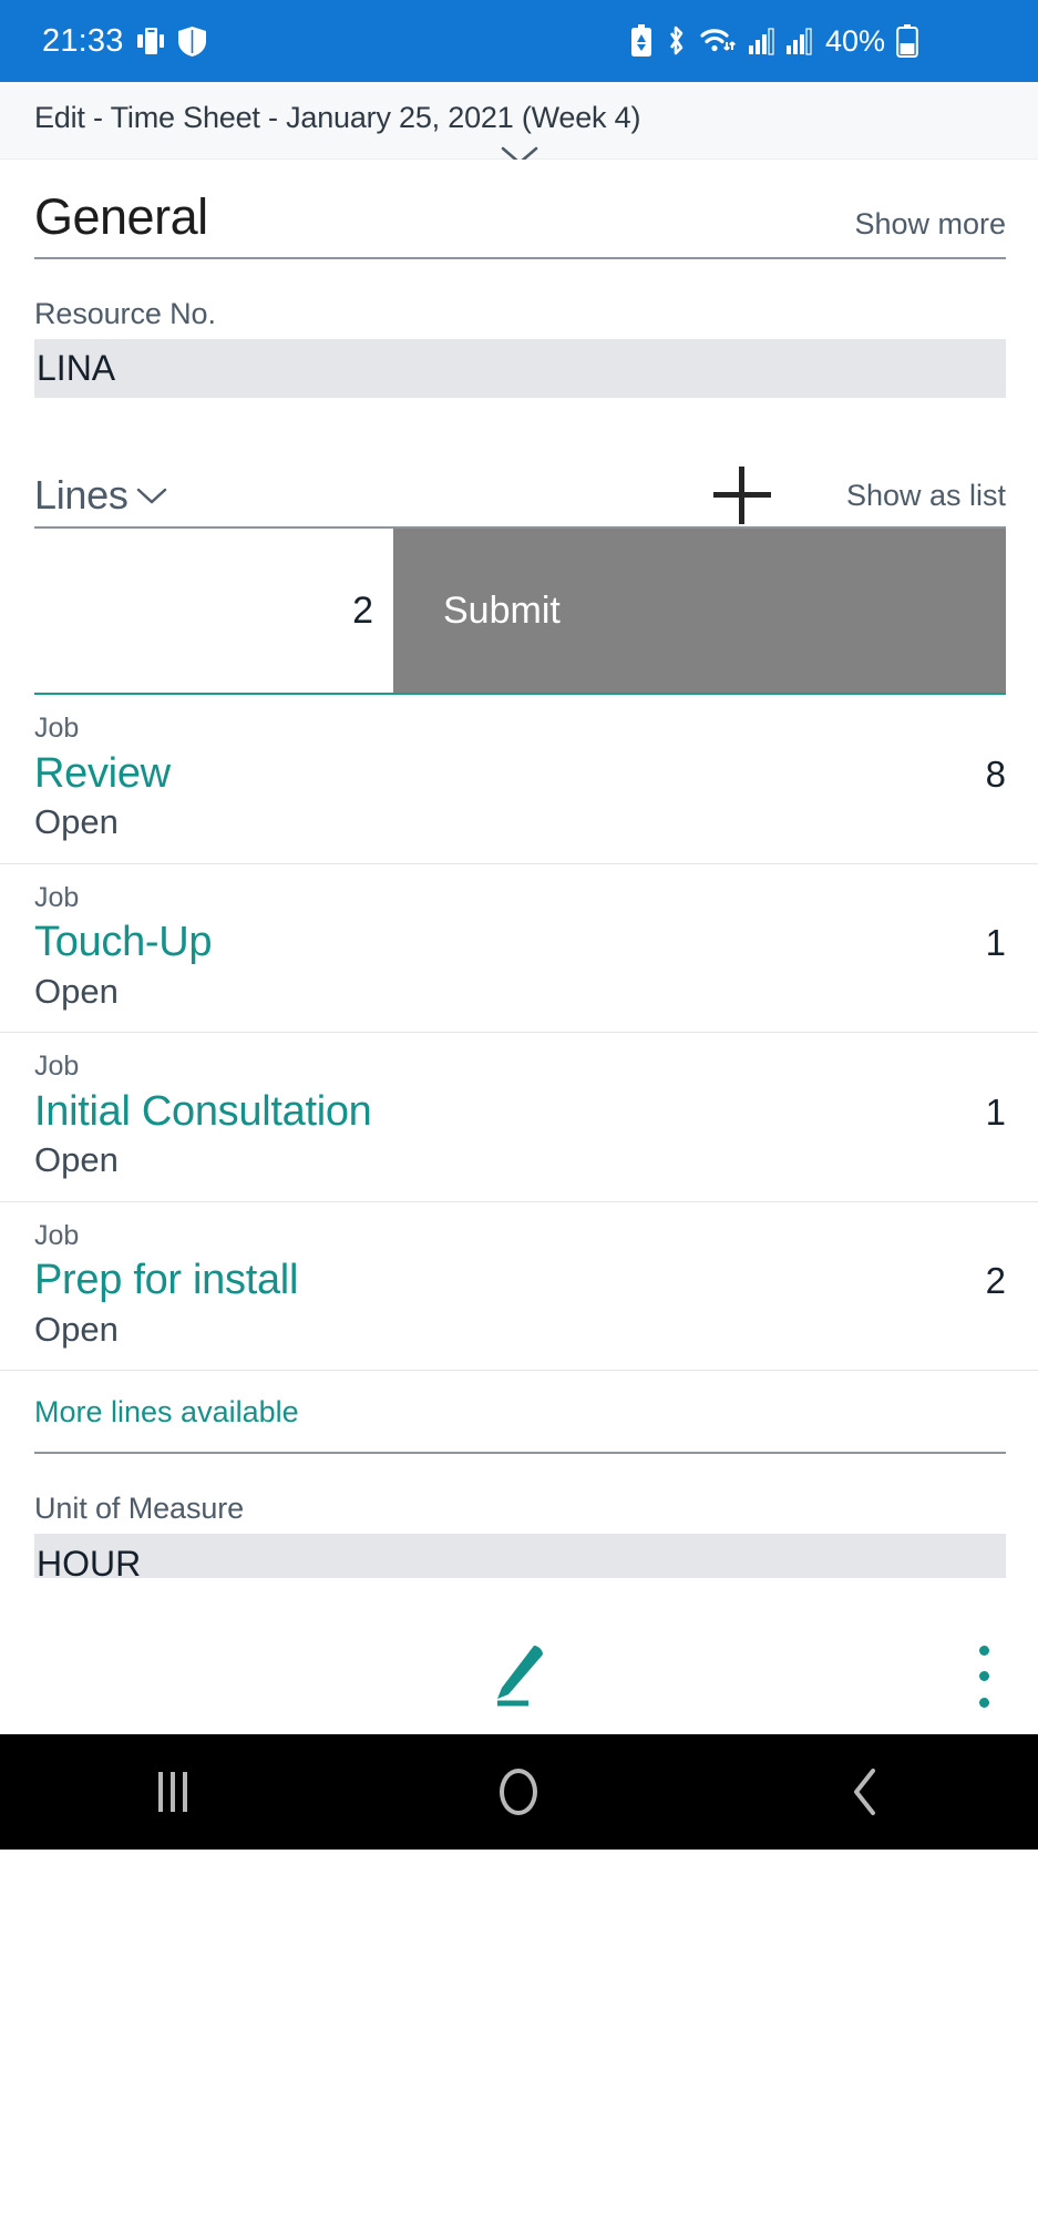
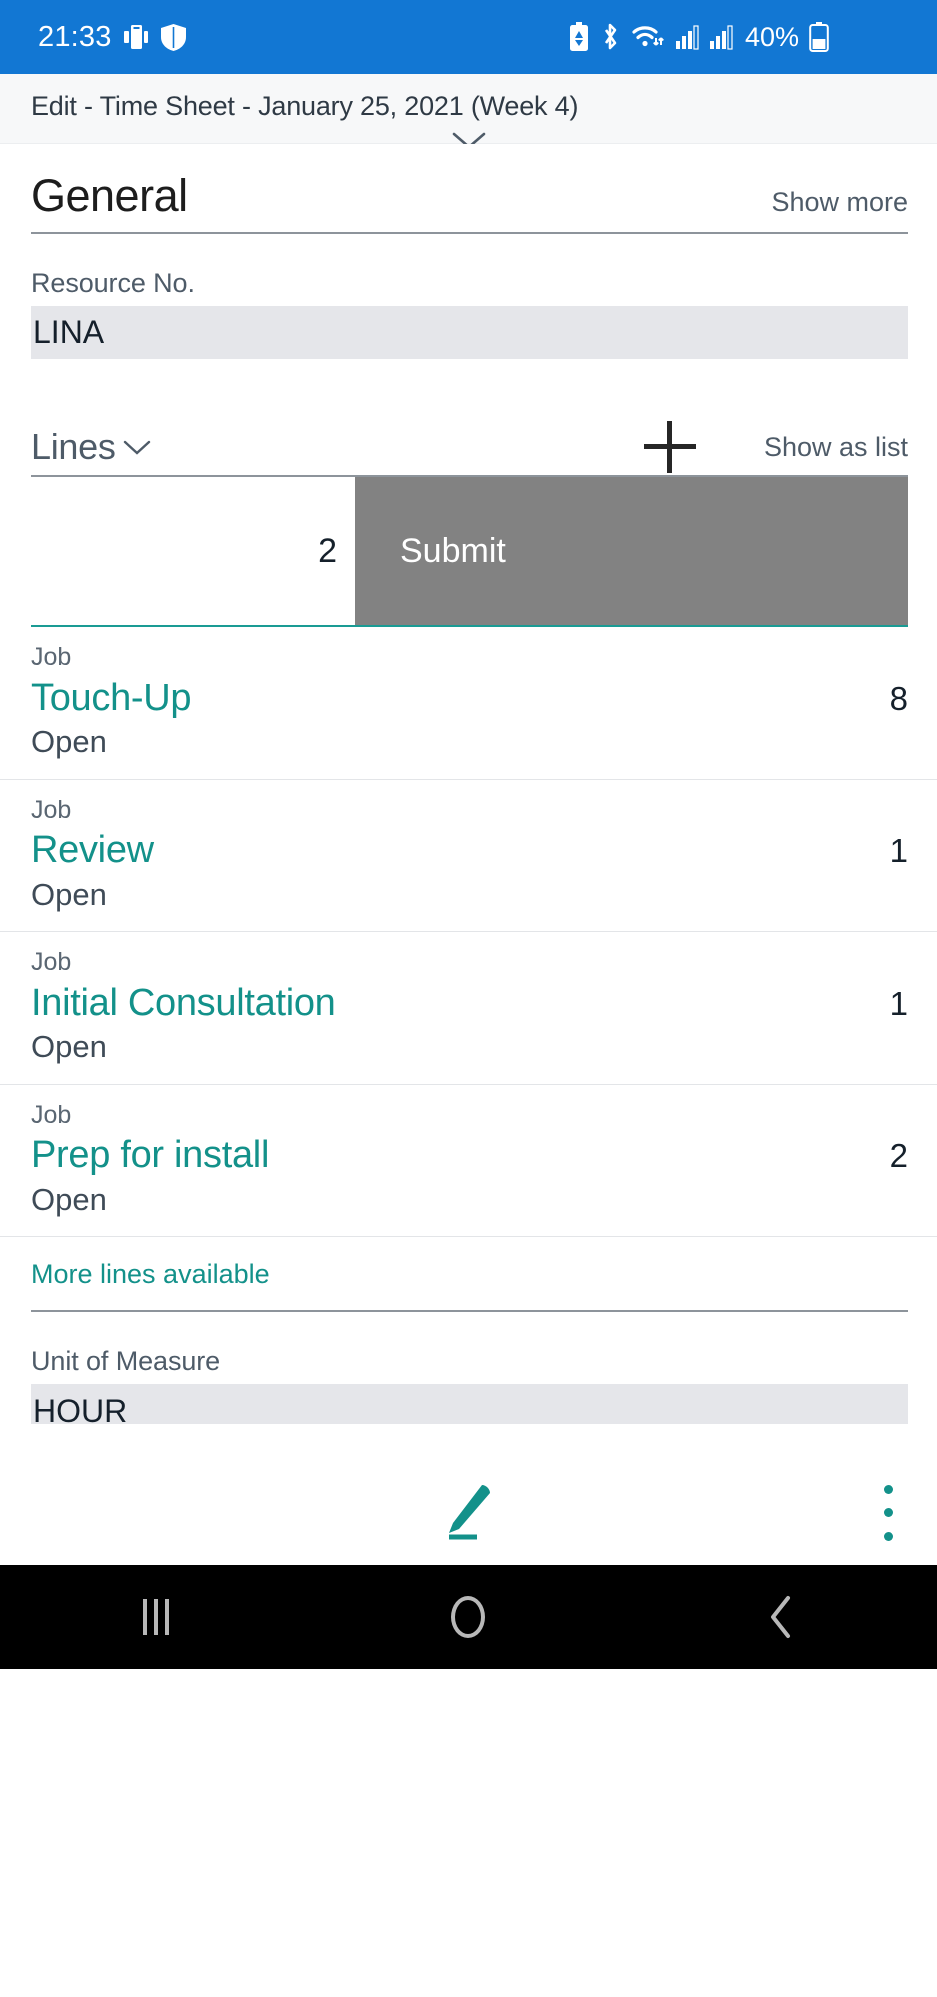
  21:33
  40%
  Edit - Time Sheet - January 25, 2021 (Week 4)
  General
  Show more
  Resource No.
  LINA
  Lines
  Show as list
  2
  Submit
  Job
- Review
+ Touch-Up
  8
  Open
  Job
- Touch-Up
+ Review
  1
  Open
  Job
  Initial Consultation
  1
  Open
  Job
  Prep for install
  2
  Open
  More lines available
  Unit of Measure
  HOUR
